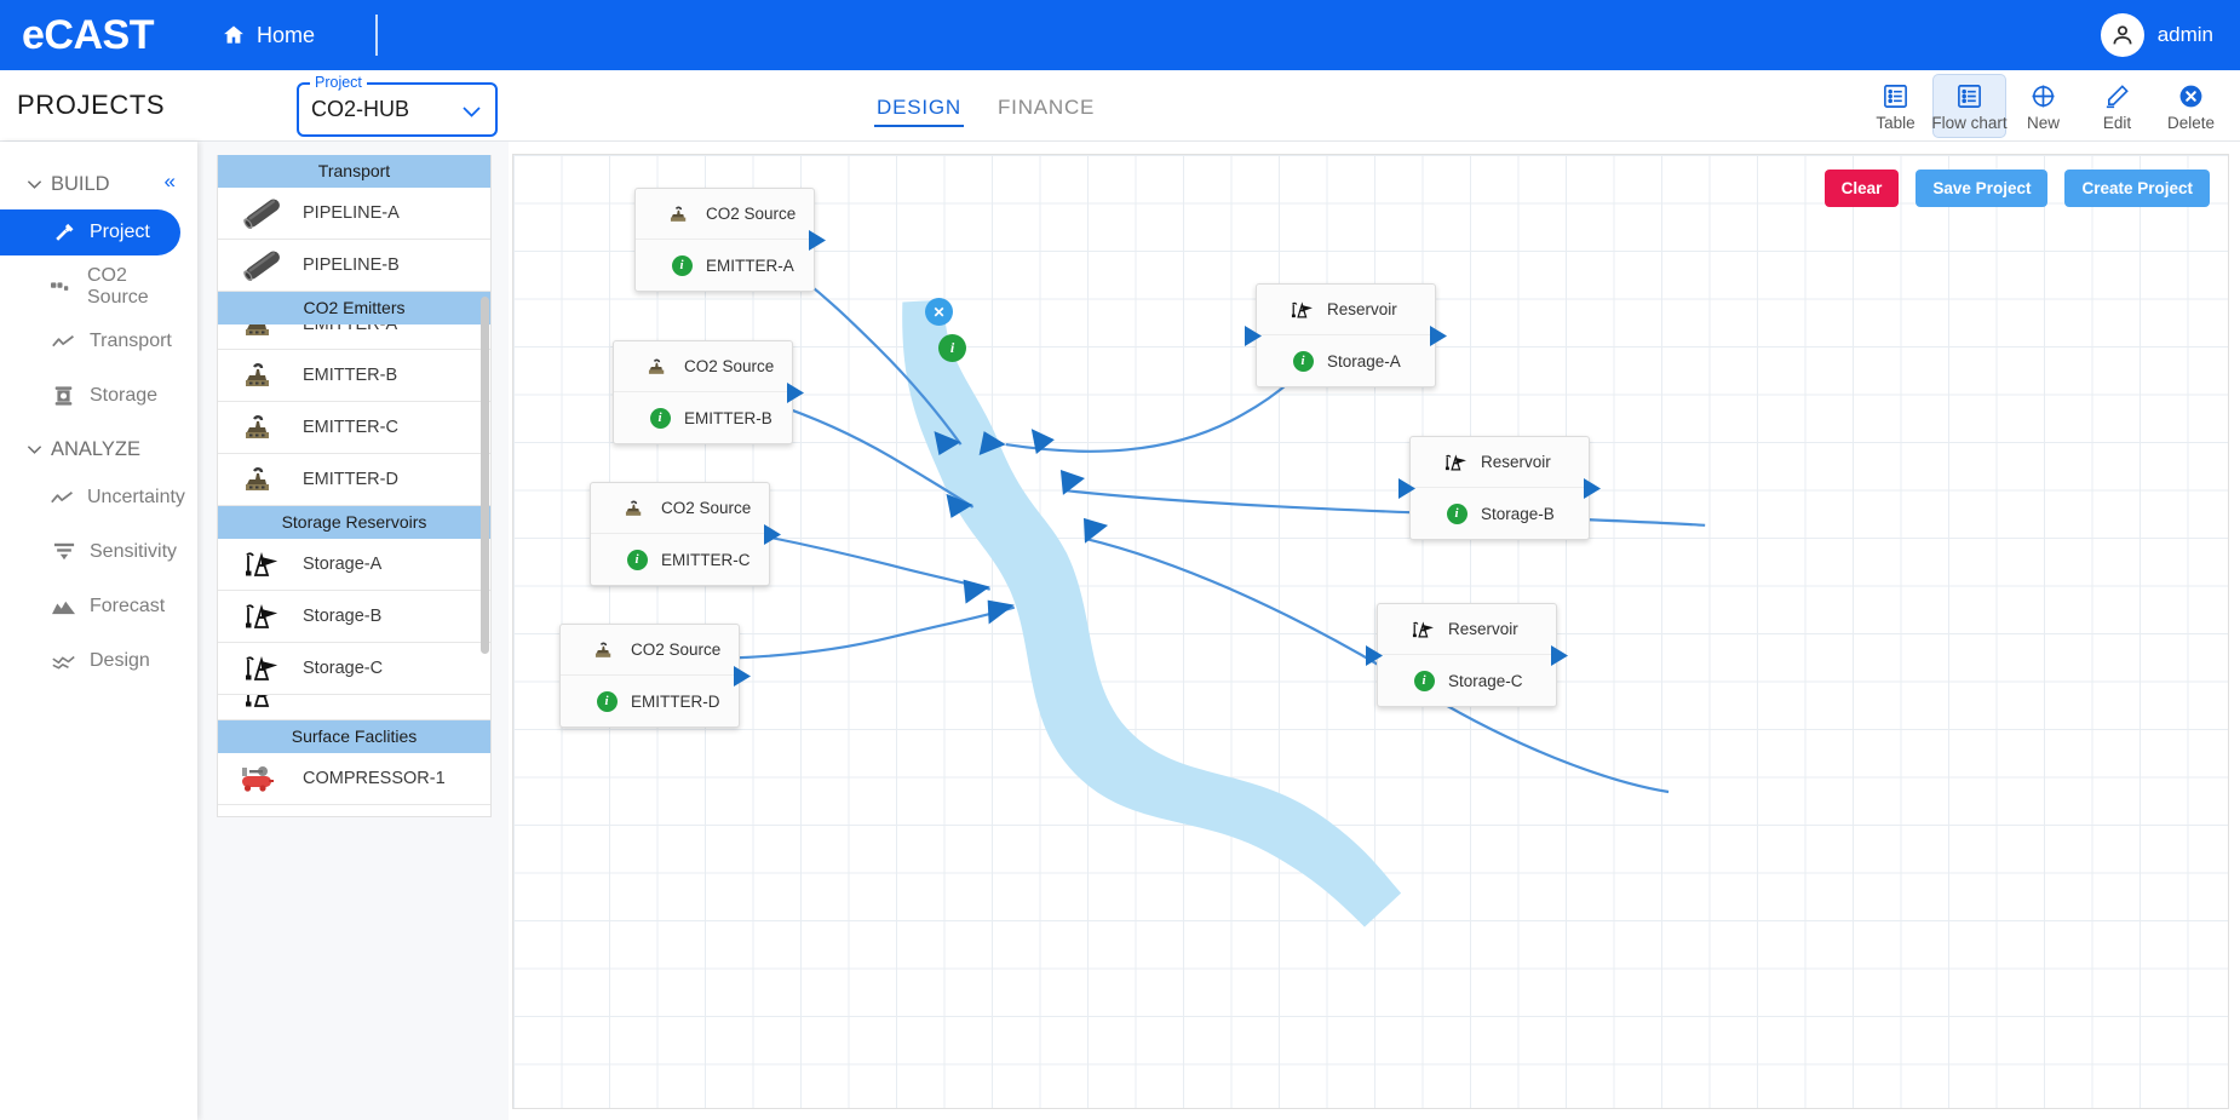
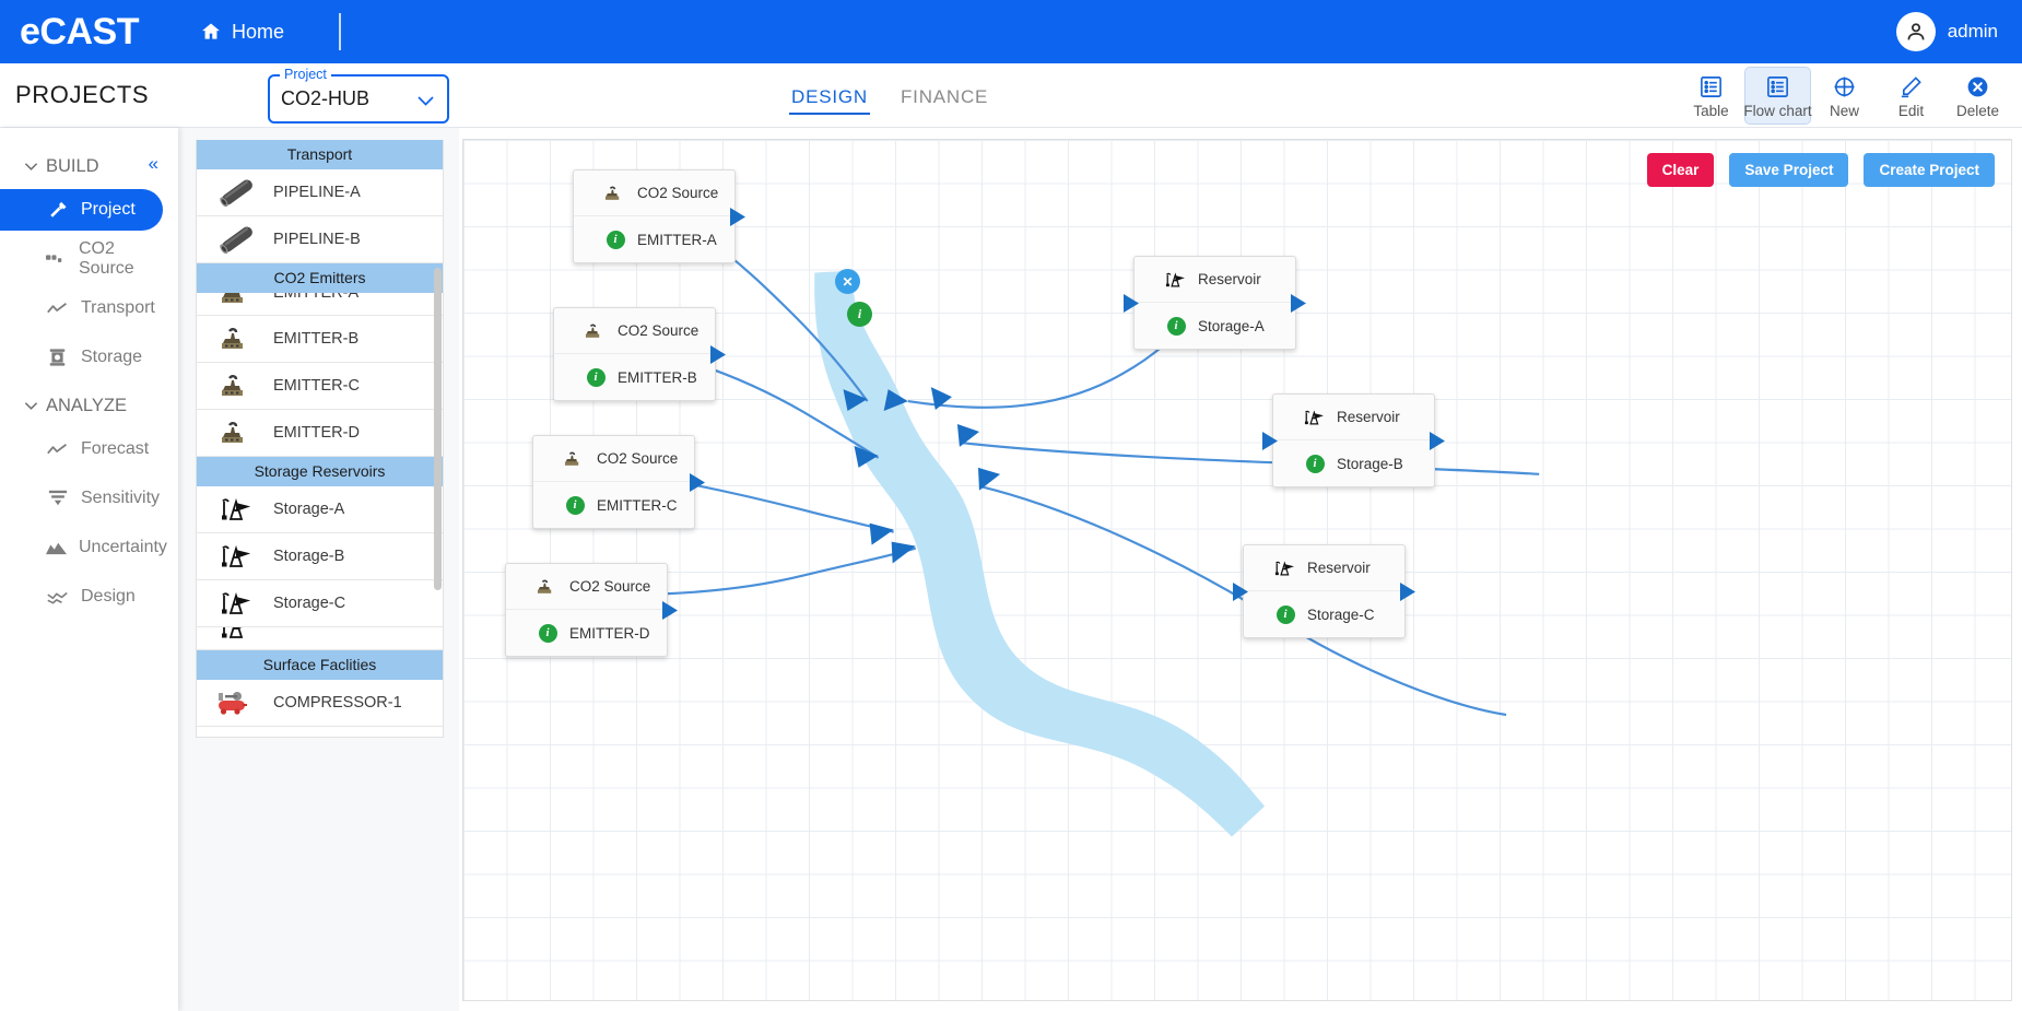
  eCAST
  Home
  admin
  PROJECTS
  Project
  CO2-HUB
  DESIGN
  FINANCE
  Table
  Flow chart
  New
  Edit
  Delete
  «
  BUILD
  Project
  CO2 Source
  Transport
  Storage
  ANALYZE
- Uncertainty
+ Forecast
  Sensitivity
- Forecast
+ Uncertainty
  Design
  Transport
  PIPELINE-A
  PIPELINE-B
  CO2 Emitters
  EMITTER-A
  EMITTER-B
  EMITTER-C
  EMITTER-D
  Storage Reservoirs
  Storage-A
  Storage-B
  Storage-C
  Surface Faclities
  COMPRESSOR-1
  Clear
  Save Project
  Create Project
  ✕
  i
  CO2 Source
  i
  EMITTER-A
  CO2 Source
  i
  EMITTER-B
  CO2 Source
  i
  EMITTER-C
  CO2 Source
  i
  EMITTER-D
  Reservoir
  i
  Storage-A
  Reservoir
  i
  Storage-B
  Reservoir
  i
  Storage-C
